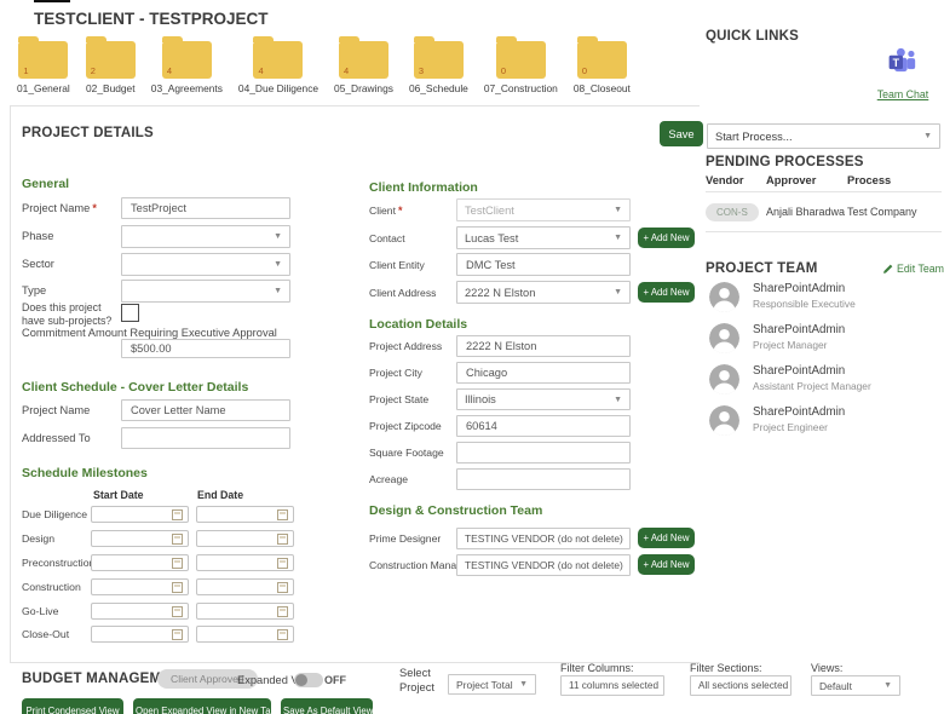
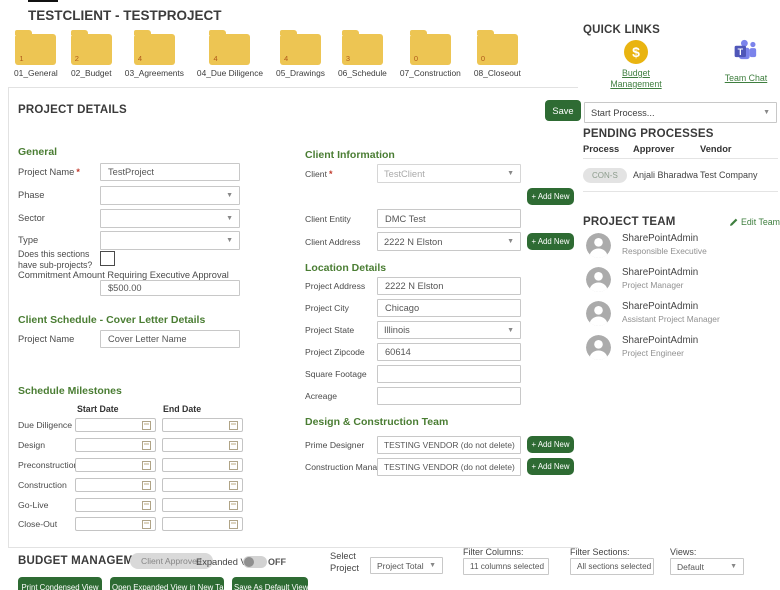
  TESTCLIENT - TESTPROJECT
  1
  01_General
  2
  02_Budget
  4
  03_Agreements
  4
  04_Due Diligence
  4
  05_Drawings
  3
  06_Schedule
  0
  07_Construction
  0
  08_Closeout
  QUICK LINKS
+ $
+ Budget Management
  T
  Team Chat
  PROJECT DETAILS
  Save
  Start Process...
  General
  Project Name *
  TestProject
  Phase
  Sector
  Type
- Does this project have sub-projects?
+ Does this sections have sub-projects?
  Commitment Amount Requiring Executive Approval
  $500.00
  Client Schedule - Cover Letter Details
  Project Name
  Cover Letter Name
- Addressed To
  Schedule Milestones
  Start Date
  End Date
  Due Diligence
  Design
  Preconstructio
  Construction
  Go-Live
  Close-Out
  Client Information
  Client *
  TestClient
- Contact
- Lucas Test
  + Add New
  Client Entity
  DMC Test
  Client Address
  2222 N Elston
  + Add New
  Location Details
  Project Address
  2222 N Elston
  Project City
  Chicago
  Project State
  Illinois
  Project Zipcode
  60614
  Square Footage
  Acreage
  Design & Construction Team
  Prime Designer
  TESTING VENDOR (do not delete)
  + Add New
  Construction Mana
  TESTING VENDOR (do not delete)
  + Add New
  PENDING PROCESSES
- Vendor
+ Process
  Approver
- Process
+ Vendor
  CON-S
  Anjali Bharadwa
  Test Company
  PROJECT TEAM
  Edit Team
  SharePointAdmin
  Responsible Executive
  SharePointAdmin
  Project Manager
  SharePointAdmin
  Assistant Project Manager
  SharePointAdmin
  Project Engineer
  BUDGET MANAGEM
  Client Approved
  OFF
  Select Project
  Project Total
  Filter Columns:
  11 columns selected
  Filter Sections:
  All sections selected
  Views:
  Default
  Print Condensed View
  Open Expanded View in New Ta
  Save As Default View
